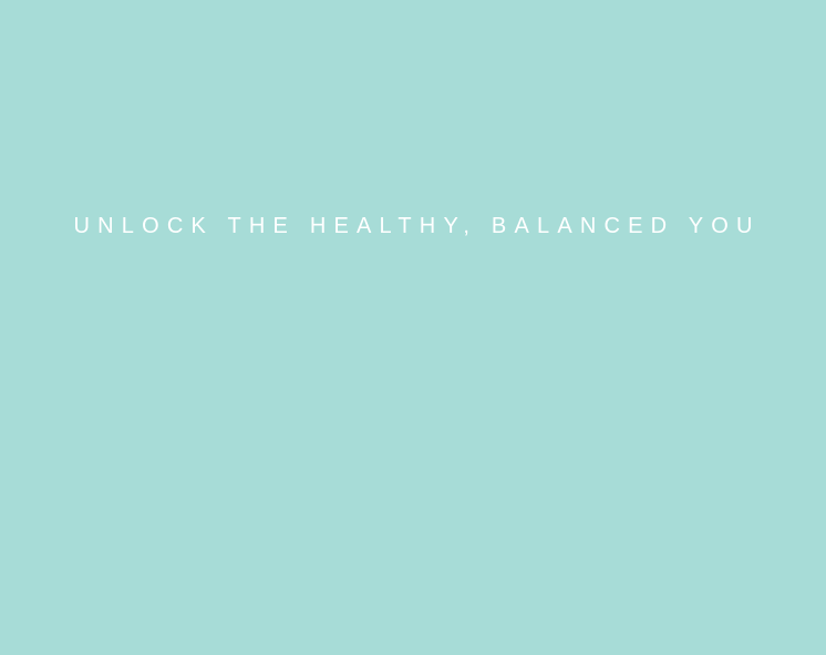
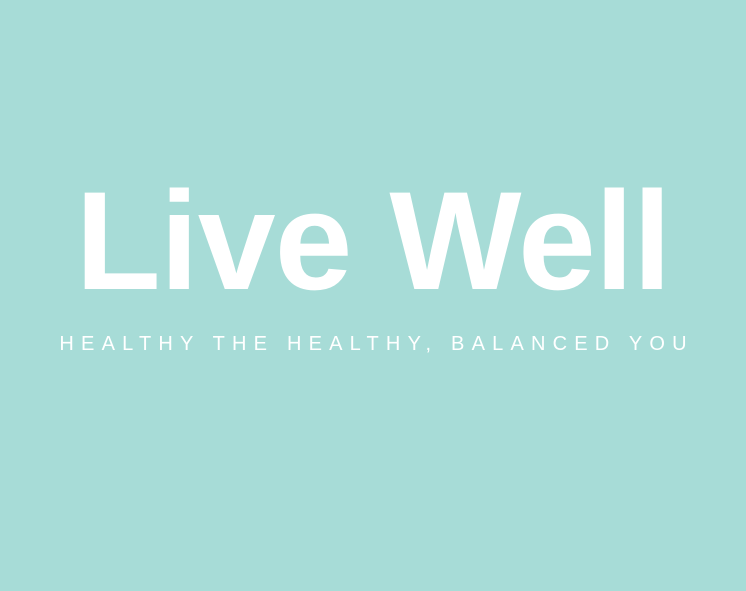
+ Live Well
- UNLOCK THE HEALTHY, BALANCED YOU
+ HEALTHY THE HEALTHY, BALANCED YOU
